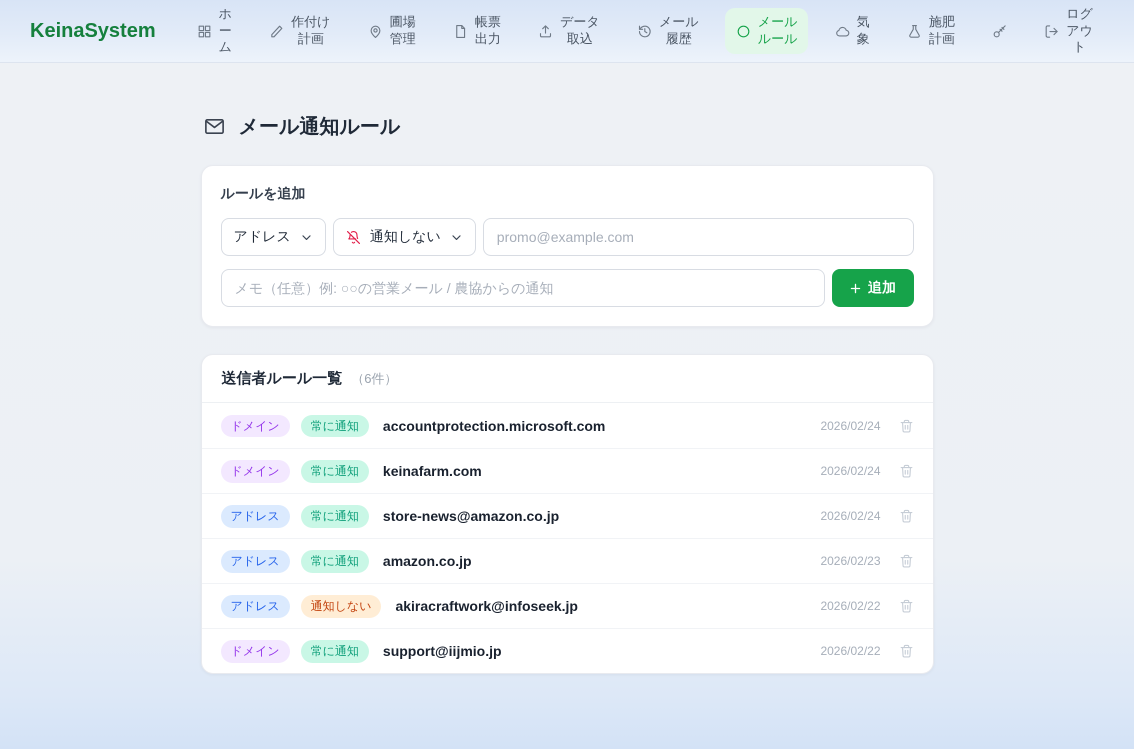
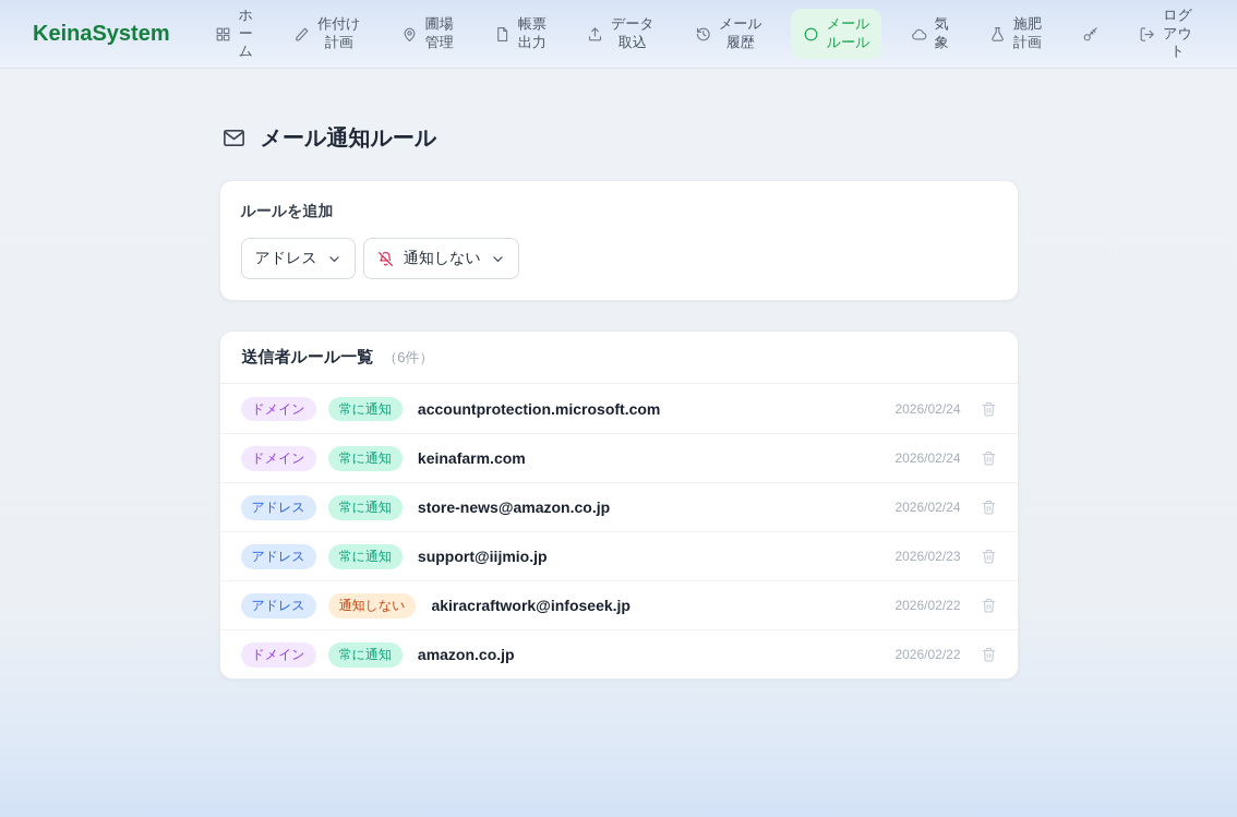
  KeinaSystem
  ホ
  ー
  ム
  作付け
  計画
  圃場
  管理
  帳票
  出力
  データ
  取込
  メール
  履歴
  メール
  ルール
  気
  象
  施肥
  計画
  ログ
  アウ
  ト
  メール通知ルール
  ルールを追加
  アドレス
  通知しない
- promo@example.com
- メモ（任意）例: ○○の営業メール / 農協からの通知
- 追加
  送信者ルール一覧
  （6件）
  ドメイン
  常に通知
  accountprotection.microsoft.com
  2026/02/24
  ドメイン
  常に通知
  keinafarm.com
  2026/02/24
  アドレス
  常に通知
  store-news@amazon.co.jp
  2026/02/24
  アドレス
  常に通知
- amazon.co.jp
+ support@iijmio.jp
  2026/02/23
  アドレス
  通知しない
  akiracraftwork@infoseek.jp
  2026/02/22
  ドメイン
  常に通知
- support@iijmio.jp
+ amazon.co.jp
  2026/02/22
